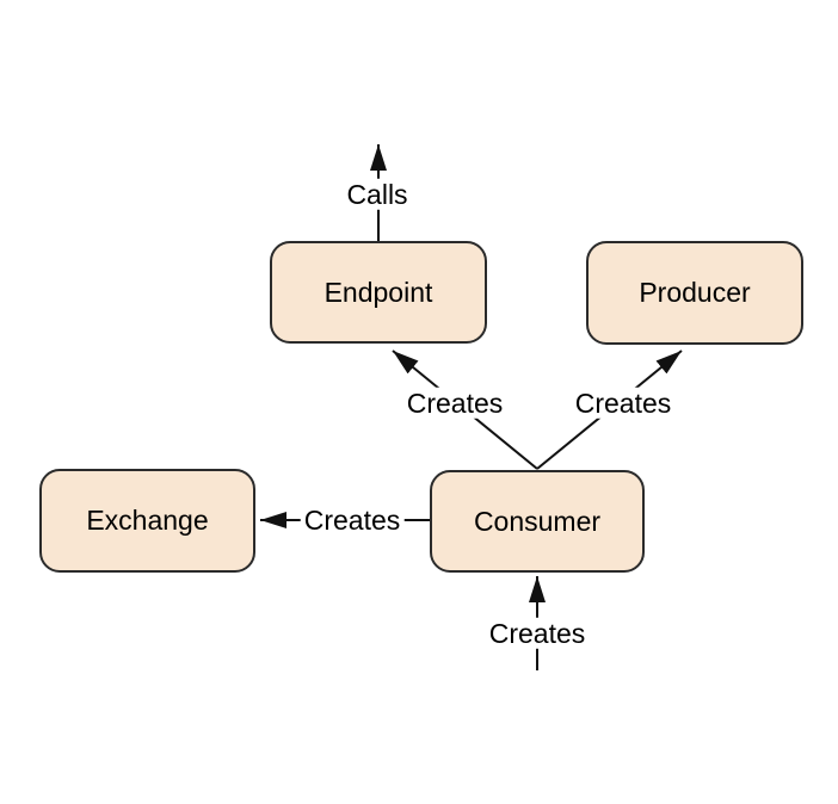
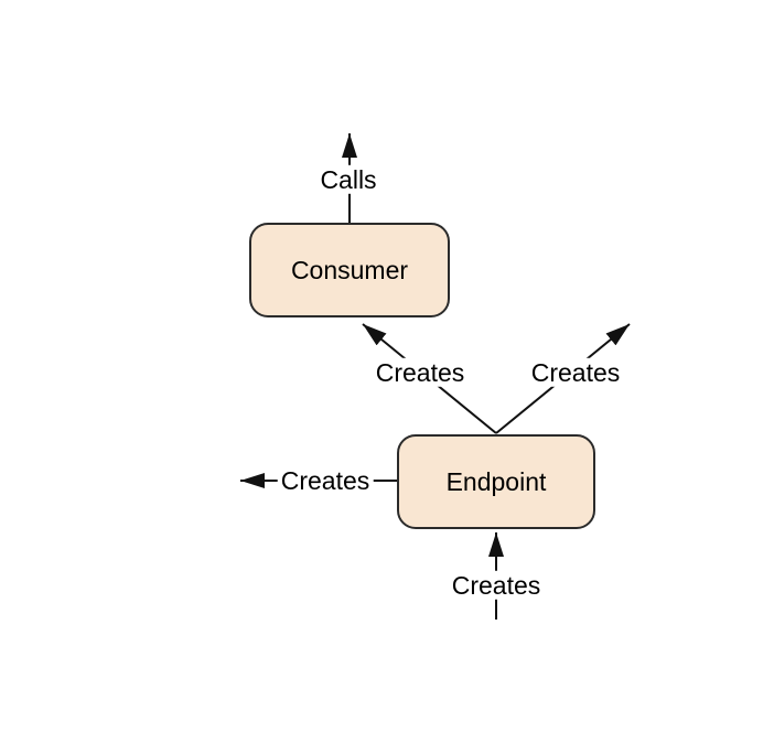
- Endpoint
+ Consumer
- Producer
- Exchange
- Consumer
+ Endpoint
  Calls
  Creates
  Creates
  Creates
  Creates
